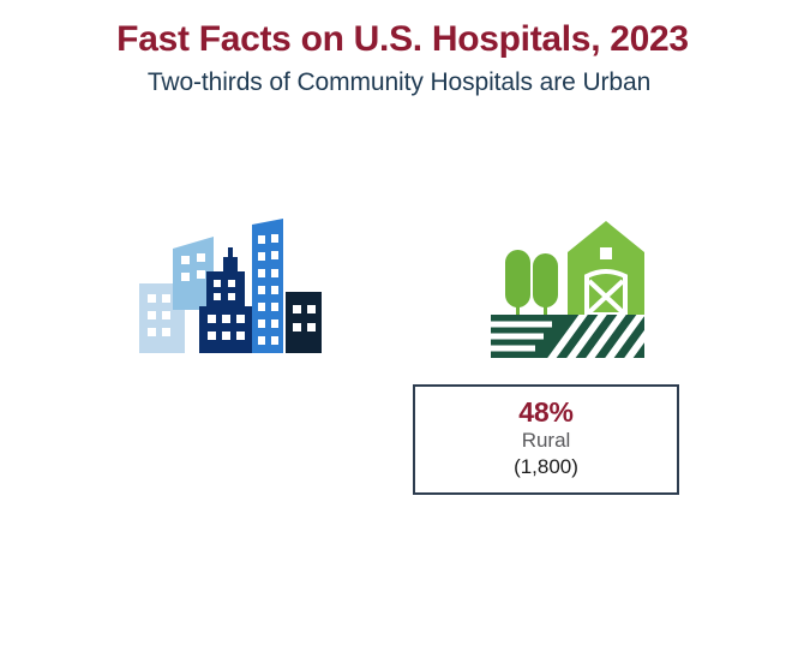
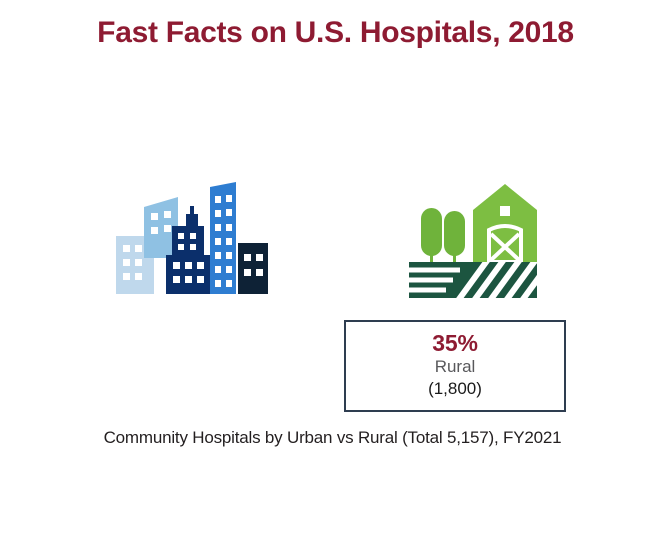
- Fast Facts on U.S. Hospitals, 2023
+ Fast Facts on U.S. Hospitals, 2018
- Two-thirds of Community Hospitals are Urban
- 48%
+ 35%
  Rural
  (1,800)
+ Community Hospitals by Urban vs Rural (Total 5,157), FY2021
